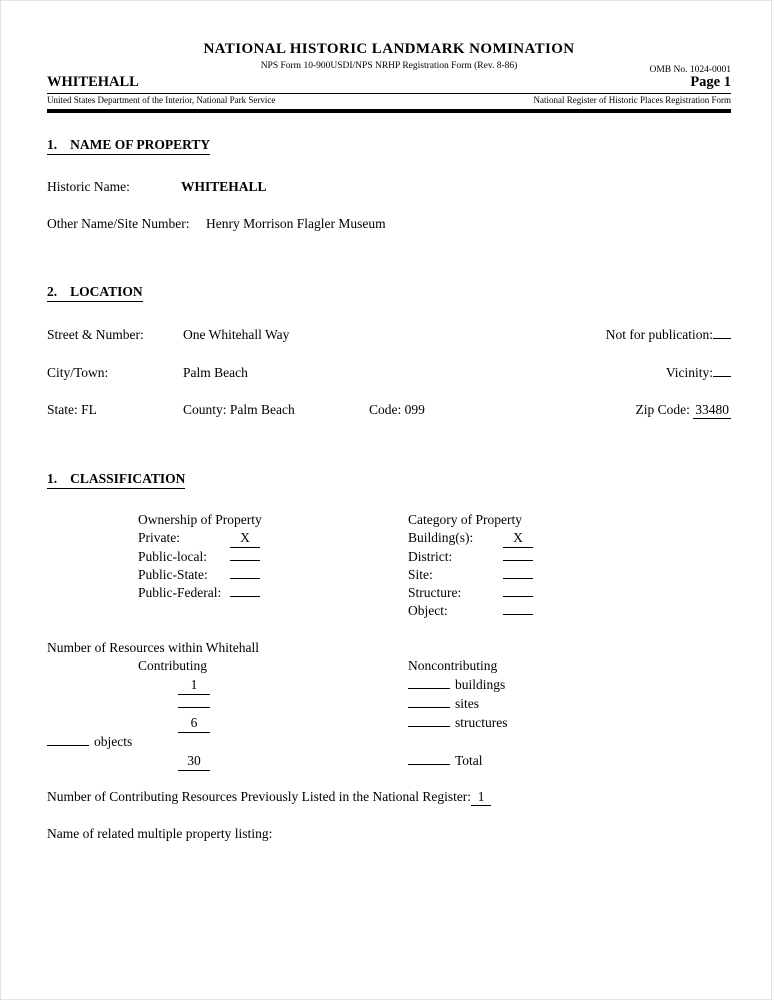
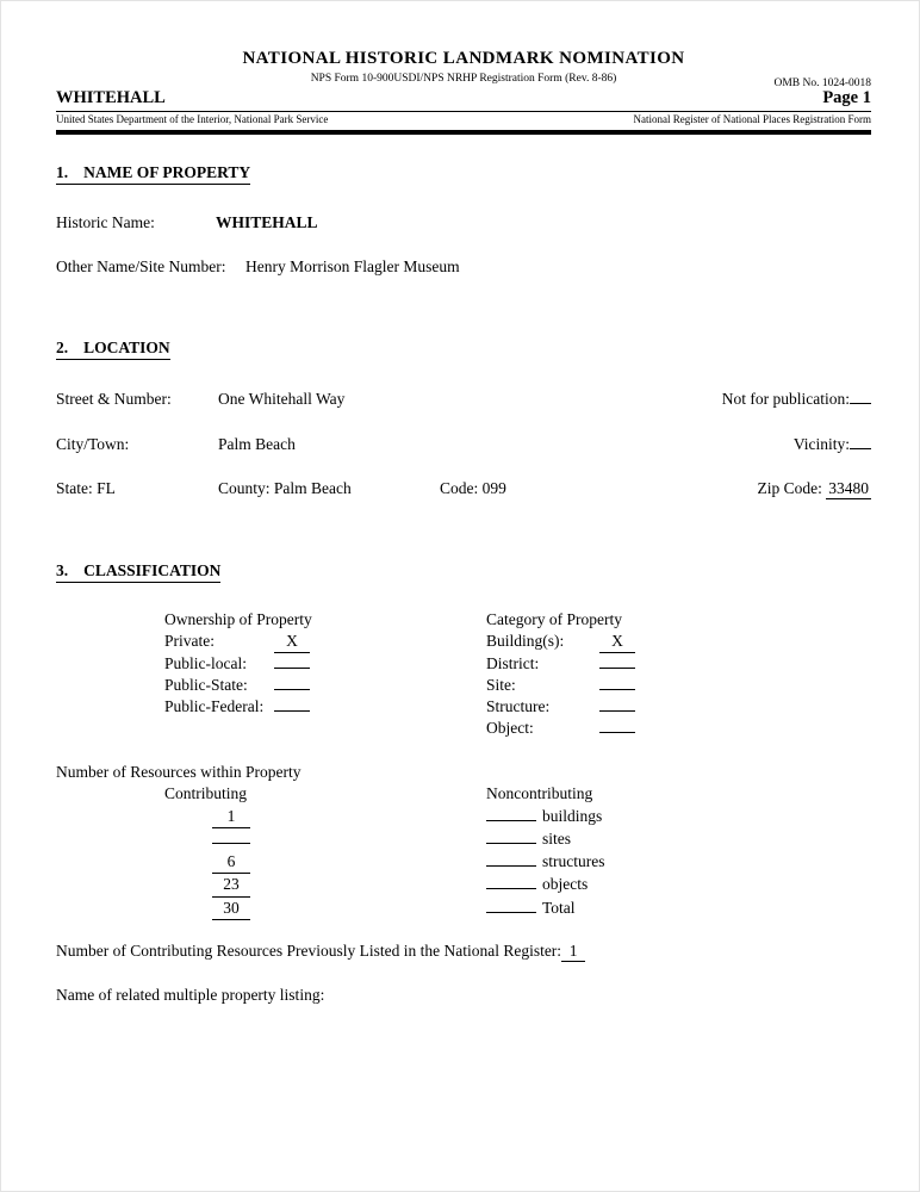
  NATIONAL HISTORIC LANDMARK NOMINATION
  NPS Form 10-900USDI/NPS NRHP Registration Form (Rev. 8-86)
- OMB No. 1024-0001
+ OMB No. 1024-0018
  WHITEHALL
  Page 1
  United States Department of the Interior, National Park Service
- National Register of Historic Places Registration Form
+ National Register of National Places Registration Form
  1. NAME OF PROPERTY
  Historic Name:
  WHITEHALL
  Other Name/Site Number:
  Henry Morrison Flagler Museum
  2. LOCATION
  Street & Number:
  One Whitehall Way
  Not for publication:
  City/Town:
  Palm Beach
  Vicinity:
  State: FL
  County: Palm Beach
  Code: 099
  Zip Code: 33480
- 1. CLASSIFICATION
+ 3. CLASSIFICATION
  Ownership of Property
  Private:
  X
  Public-local:
  Public-State:
  Public-Federal:
  Category of Property
  Building(s):
  X
  District:
  Site:
  Structure:
  Object:
- Number of Resources within Whitehall
+ Number of Resources within Property
  Contributing
  Noncontributing
  1
  buildings
  sites
  6
  structures
+ 23
  objects
  30
  Total
  Number of Contributing Resources Previously Listed in the National Register:
  1
  Name of related multiple property listing:
